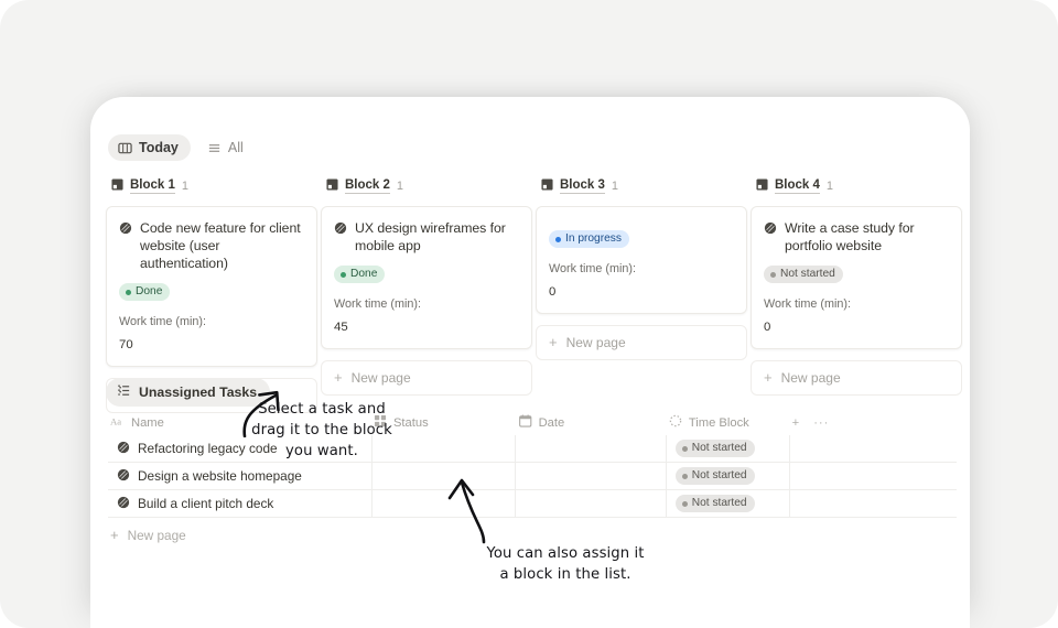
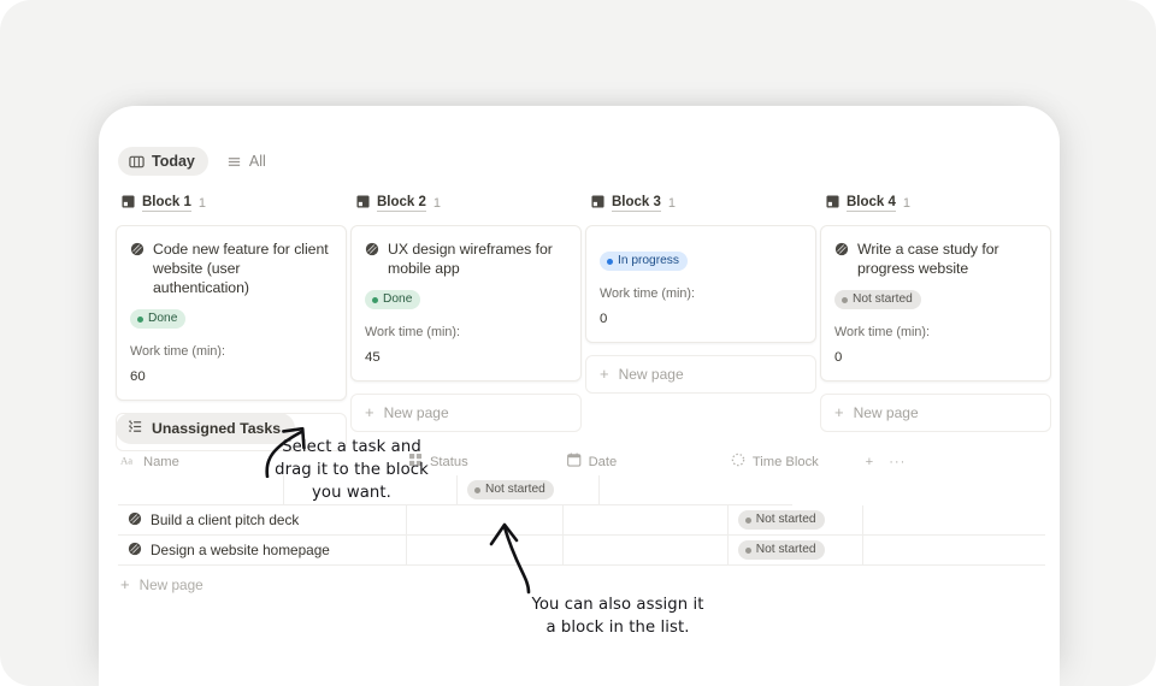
  Today
  All
  Block 1
  1
  Code new feature for client website (user authentication)
  Done
  Work time (min):
- 70
+ 60
  Block 2
  1
  UX design wireframes for mobile app
  Done
  Work time (min):
  45
  +
  New page
  Block 3
  1
  In progress
  Work time (min):
  0
  +
  New page
  Block 4
  1
- Write a case study for portfolio website
+ Write a case study for progress website
  Not started
  Work time (min):
  0
  +
  New page
  Unassigned Tasks
  Aa
  Name
  Status
  Date
  Time Block
  +
  ···
- Refactoring legacy code
  Not started
- Design a website homepage
+ Build a client pitch deck
  Not started
- Build a client pitch deck
+ Design a website homepage
  Not started
  +
  New page
  Select a task and drag it to the block you want.
  You can also assign it a block in the list.
